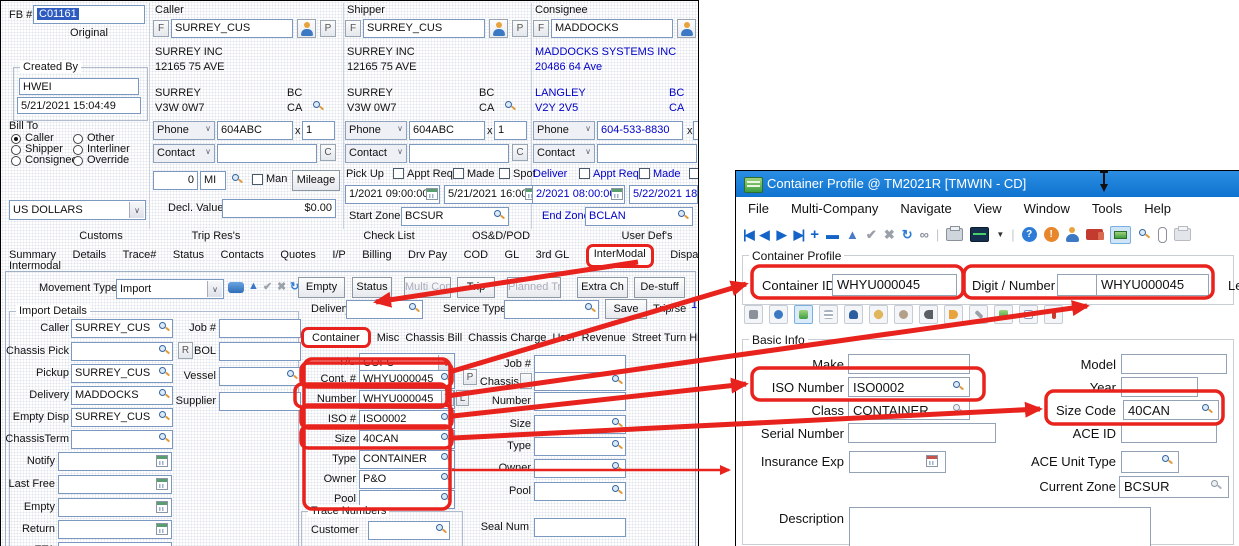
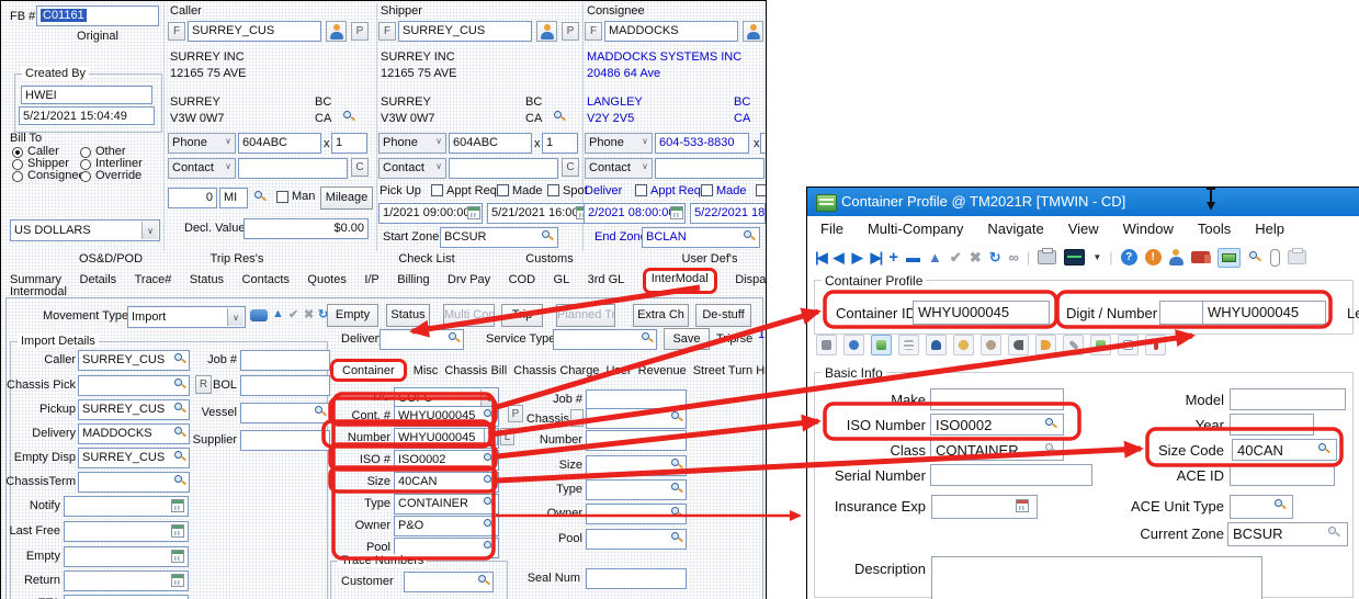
  FB #
  C01161
  Original
  Created By
  HWEI
  5/21/2021 15:04:49
  Bill To
  Caller
  Shipper
  Consigne
  Other
  Interliner
  Override
  US DOLLARS
  ∨
  Caller
  F
  SURREY_CUS
  P
  SURREY INC
  12165 75 AVE
  SURREY
  BC
  V3W 0W7
  CA
  Phone
  604ABC
  x
  1
  Contact
  C
  0
  MI
  Man
  Mileage
  Decl. Value
  $0.00
  Shipper
  F
  SURREY_CUS
  P
  SURREY INC
  12165 75 AVE
  SURREY
  BC
  V3W 0W7
  CA
  Phone
  604ABC
  x
  1
  Contact
  C
  Pick Up
  Appt Req
  Made
  Spot
  1/2021 09:00:0
  5/21/2021 16:0
  Start Zone
  BCSUR
  Consignee
  F
  MADDOCKS
  MADDOCKS SYSTEMS INC
  20486 64 Ave
  LANGLEY
  BC
  V2Y 2V5
  CA
  Phone
  604-533-8830
  x
  Contact
  Deliver
  Appt Req
  Made
  2/2021 08:00:0
  5/22/2021 18
  End Zon
  BCLAN
- Customs
+ OS&D/POD
  Trip Res's
  Check List
- OS&D/POD
+ Customs
  User Def's
  Summary
  Details
  Trace#
  Status
  Contacts
  Quotes
  I/P
  Billing
  Drv Pay
  COD
  GL
  3rd GL
  InterModal
  Intermodal
  Movement Type
  Import
  ∨
  ▲
  ✔
  ✖
  ↻
  Empty
  Status
  Multi Con
  Planned Tr
  Extra Ch
  De-stuff
  Deliver
  Service Typ
  Save
  1
  Import Details
  Caller
  SURREY_CUS
  Chassis Pick
  R
  Pickup
  SURREY_CUS
  Delivery
  MADDOCKS
  Empty Disp
  SURREY_CUS
  ChassisTerm
  Notify
  Last Free
  Empty
  Return
  Job #
  BOL
  Vessel
  Supplier
  Container
  Misc
  Chassis Bill
  Chassis Charge
  Revenue
  Street Turn H
  Cont. #
  WHYU000045
  Number
  WHYU000045
  ISO #
  ISO0002
  Size
  40CAN
  Type
  CONTAINER
  Owner
  P&O
  Pool
  P
  L
  Job #
  Chassis
  Number
  Size
  Type
  Owner
  Pool
  Seal Num
  Trace Numbers
  Customer
  Container Profile @ TM2021R [TMWIN - CD]
  File
  Multi-Company
  Navigate
  View
  Window
  Tools
  Help
  |◀
  ◀
  ▶
  ▶|
  +
  ▬
  ▲
  ✔
  ✖
  ↻
  ∞
  |
  ▼
  |
  ?
  !
  Container Profile
  Container ID
  WHYU000045
  Digit / Number
  WHYU000045
  Basic Info
  Make
  Model
  ISO Number
  ISO0002
  Year
  Class
  CONTAINER
  Size Code
  40CAN
  Serial Number
  ACE ID
  Insurance Exp
  ACE Unit Type
  Current Zone
  BCSUR
  Description
